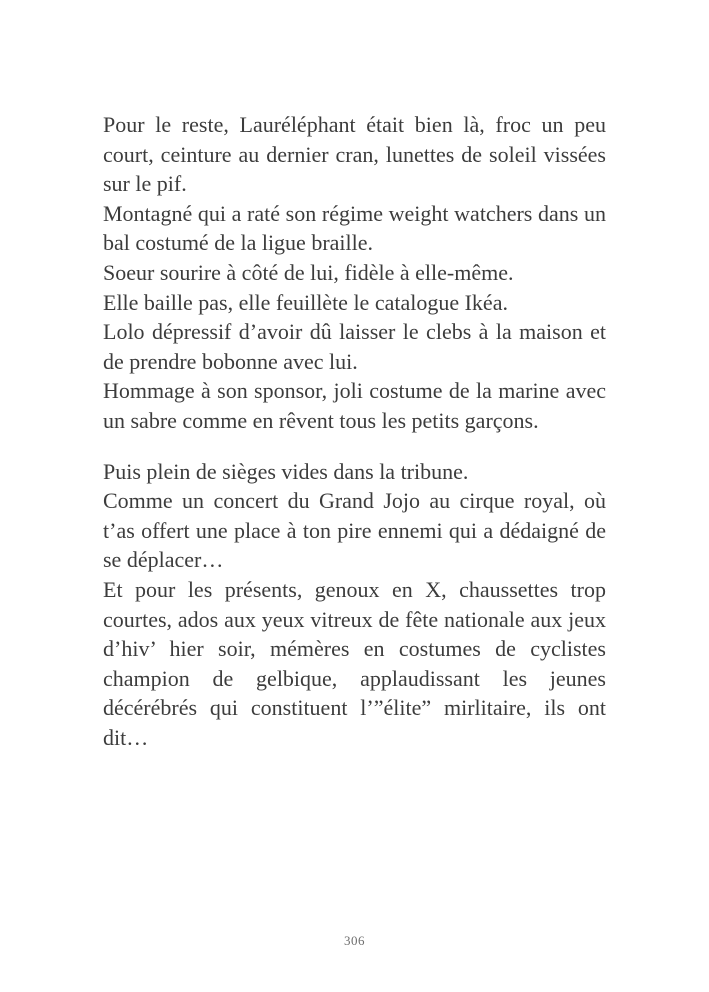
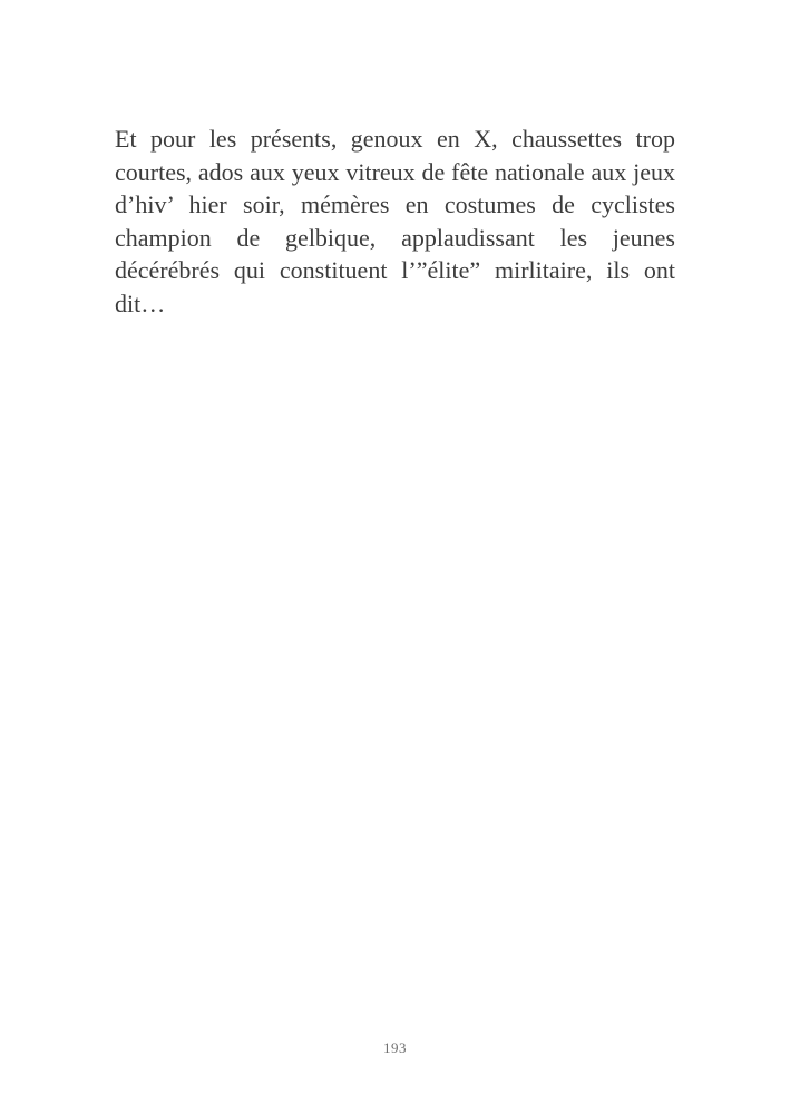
- Pour le reste, Lauréléphant était bien là, froc un peu court, ceinture au dernier cran, lunettes de soleil vissées sur le pif.
- Montagné qui a raté son régime weight watchers dans un bal costumé de la ligue braille.
- Soeur sourire à côté de lui, fidèle à elle-même.
- Elle baille pas, elle feuillète le catalogue Ikéa.
- Lolo dépressif d’avoir dû laisser le clebs à la maison et de prendre bobonne avec lui.
- Hommage à son sponsor, joli costume de la marine avec un sabre comme en rêvent tous les petits garçons.
- Puis plein de sièges vides dans la tribune.
- Comme un concert du Grand Jojo au cirque royal, où t’as offert une place à ton pire ennemi qui a dédaigné de se déplacer…
  Et pour les présents, genoux en X, chaussettes trop courtes, ados aux yeux vitreux de fête nationale aux jeux d’hiv’ hier soir, mémères en costumes de cyclistes champion de gelbique, applaudissant les jeunes décérébrés qui constituent l’”élite” mirlitaire, ils ont dit…
- 306
+ 193
